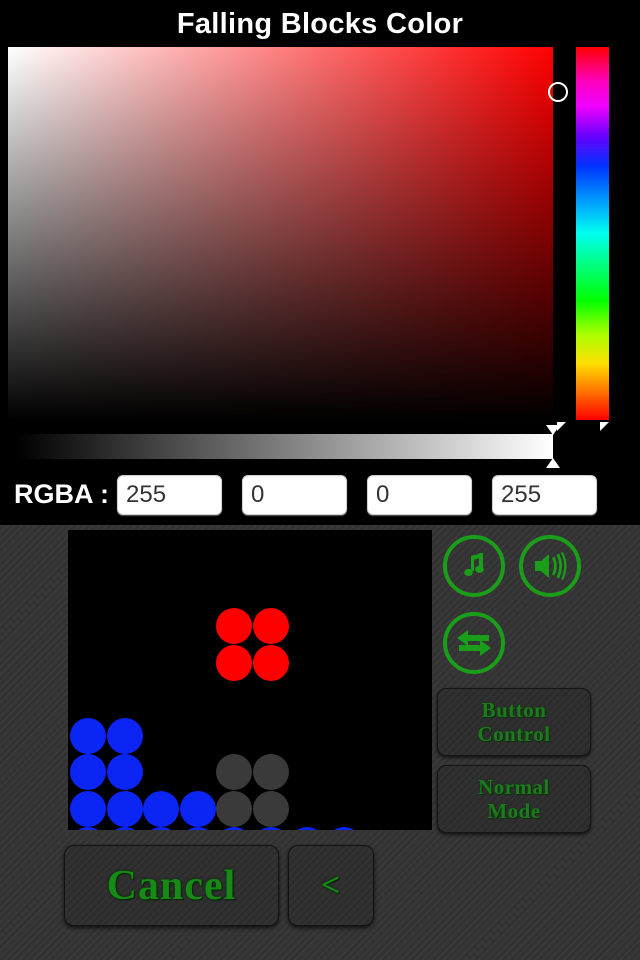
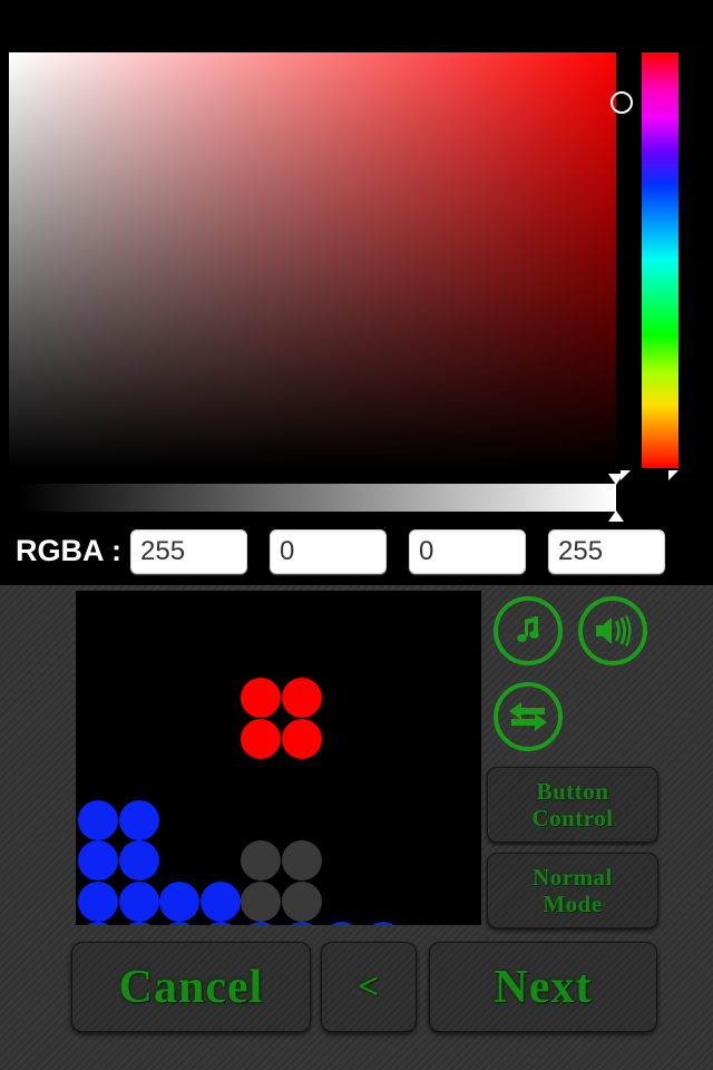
- Falling Blocks Color
  RGBA :
  255
  0
  0
  255
  Button
  Control
  Normal
  Mode
  Cancel
  <
+ Next
